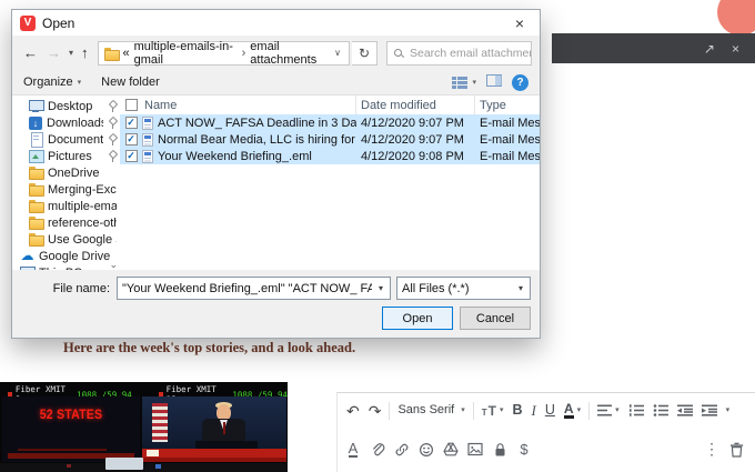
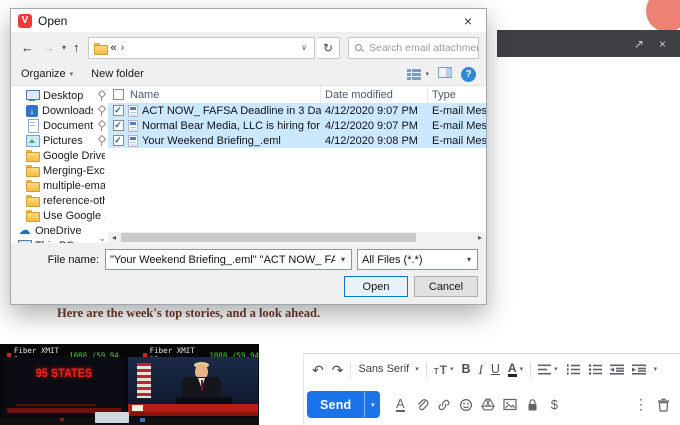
  ↗
  ×
  Here are the week's top stories, and a look ahead.
  Fiber XMIT
  1088./59.94
  Fiber XMIT
  1088./59.94
- 52 STATES
+ 95 STATES
  ↶
  ↷
  Sans Serif
  T
  T
  B
  I
  U
  A
+ Send
  A
  $
  ⋮
  V
  Open
  ×
  ←
  →
  ▾
  ↑
  «
- multiple-emails-in-gmail
  ›
- email attachments
  ∨
  ↻
  Search email attachme
  Organize
  New folder
  ?
  Desktop
  ↓
  Download
  Document
  Pictures
- OneDrive
+ Google Drive
  Merging-Exc
  multiple-ema
  reference-ot
  ☁
- Google Drive
+ OneDrive
  ⌄
  Name
  Date modified
  Type
  ✓
  ACT NOW_ FAFSA Deadline in 3 Da
  4/12/2020 9:07 PM
  E-mail Mes
  ✓
  4/12/2020 9:07 PM
  E-mail Mes
  ✓
  Your Weekend Briefing_.eml
  4/12/2020 9:08 PM
  E-mail Mes
+ ◂
+ ▸
  File name:
  "Your Weekend Briefing_.eml" "ACT NOW_ FA
  ▾
  All Files (*.*)
  ▾
  Open
  Cancel
